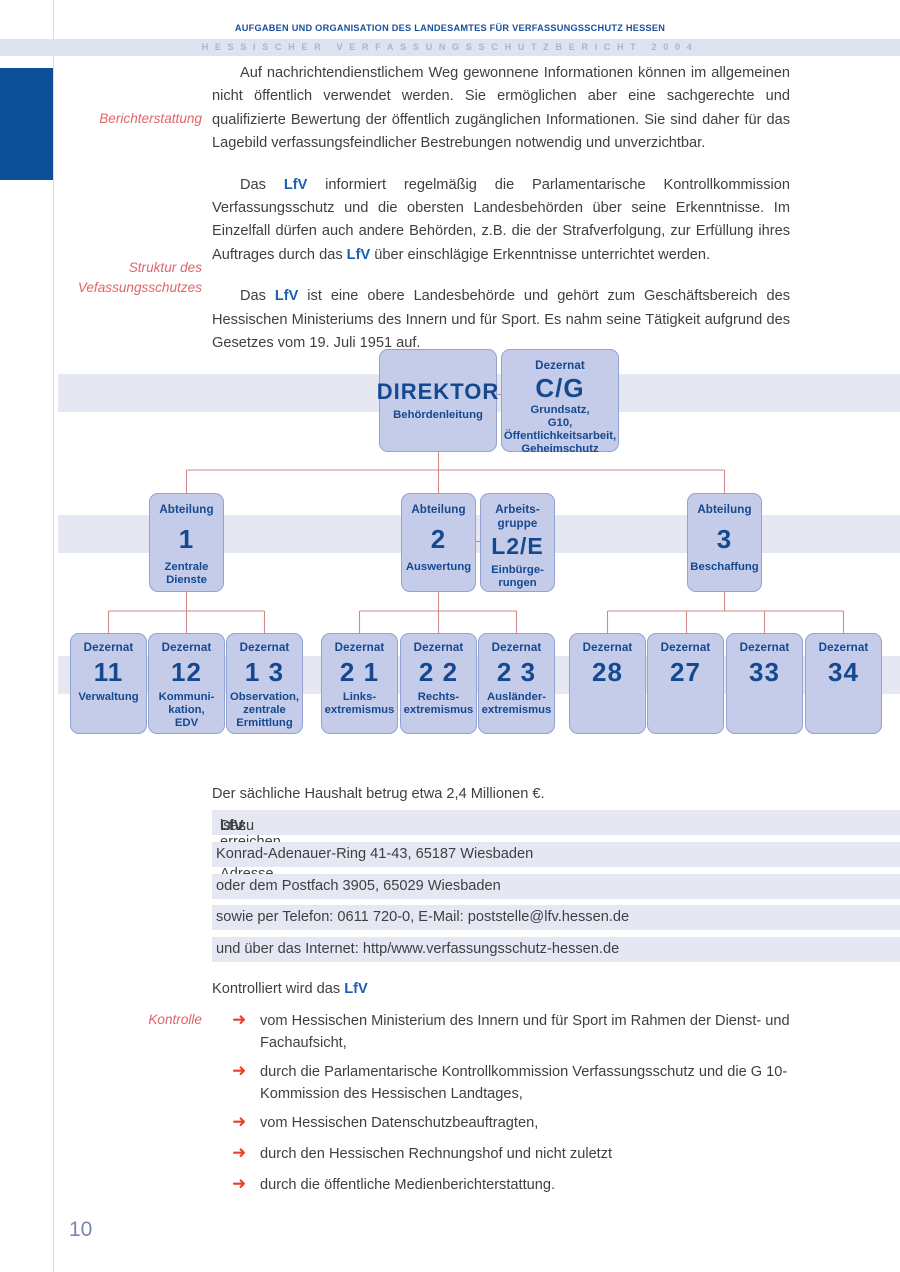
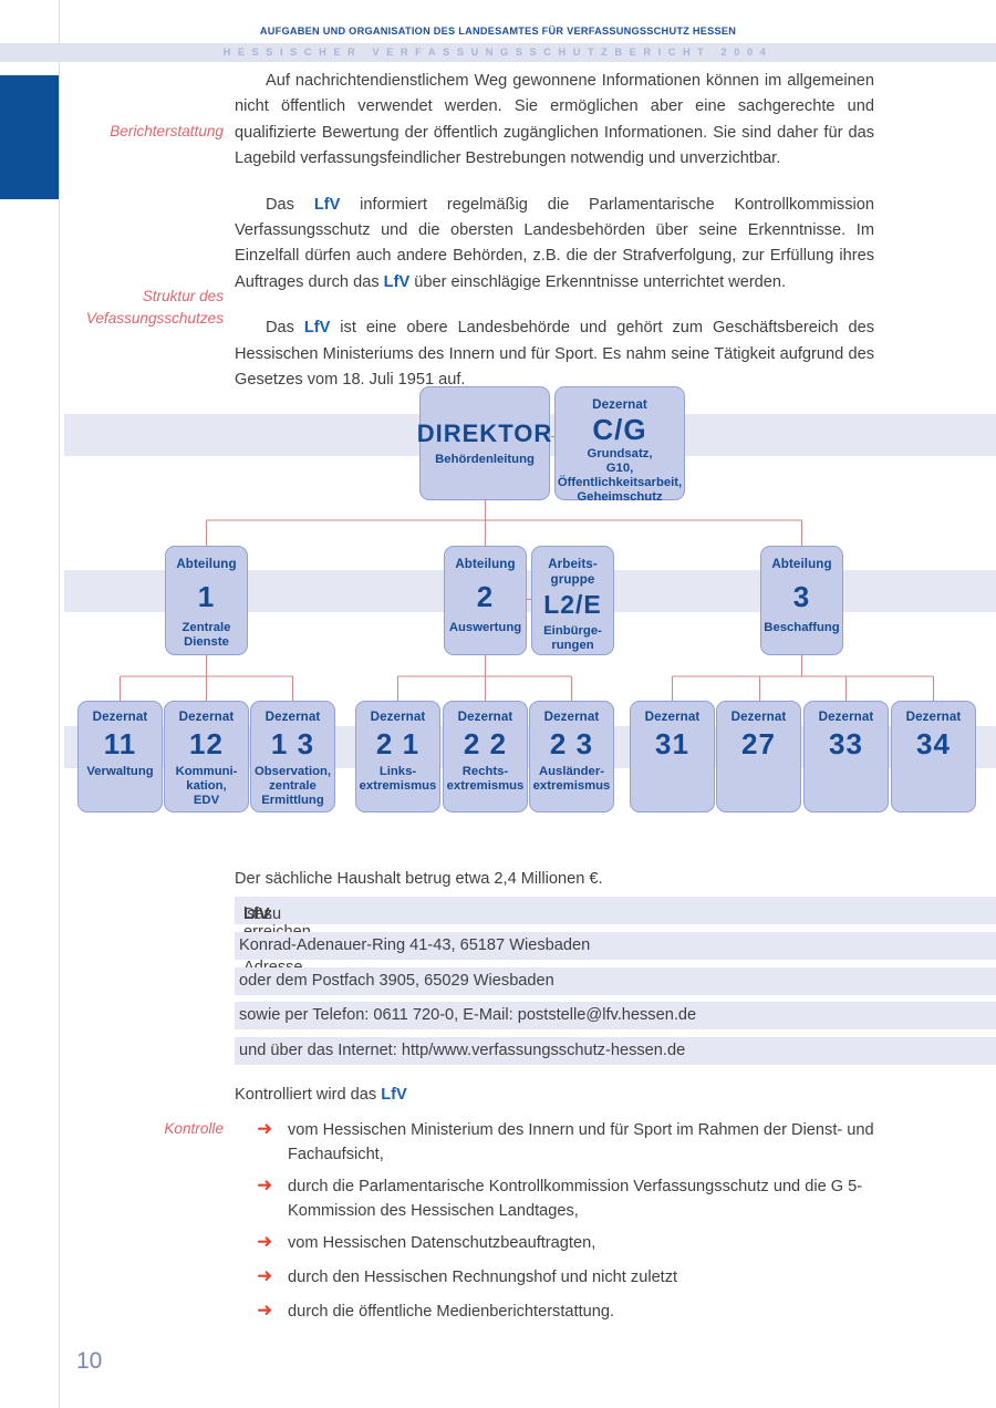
  AUFGABEN UND ORGANISATION DES LANDESAMTES FÜR VERFASSUNGSSCHUTZ HESSEN
  HESSISCHER VERFASSUNGSSCHUTZBERICHT 2004
  Berichterstattung
  Struktur des
  Vefassungsschutzes
  Kontrolle
  Auf nachrichtendienstlichem Weg gewonnene Informationen können im allgemeinen nicht öffentlich verwendet werden. Sie ermöglichen aber eine sachgerechte und qualifizierte Bewertung der öffentlich zugänglichen Informationen. Sie sind daher für das Lagebild verfassungsfeindlicher Bestrebungen notwendig und unverzichtbar.
  Das LfV informiert regelmäßig die Parlamentarische Kontrollkommission Verfassungsschutz und die obersten Landesbehörden über seine Erkenntnisse. Im Einzelfall dürfen auch andere Behörden, z.B. die der Strafverfolgung, zur Erfüllung ihres Auftrages durch das LfV über einschlägige Erkenntnisse unterrichtet werden.
- Das LfV ist eine obere Landesbehörde und gehört zum Geschäftsbereich des Hessischen Ministeriums des Innern und für Sport. Es nahm seine Tätigkeit aufgrund des Gesetzes vom 19. Juli 1951 auf.
+ Das LfV ist eine obere Landesbehörde und gehört zum Geschäftsbereich des Hessischen Ministeriums des Innern und für Sport. Es nahm seine Tätigkeit aufgrund des Gesetzes vom 18. Juli 1951 auf.
  DIREKTOR
  Behördenleitung
  Dezernat
  C/G
  Grundsatz,
  G10,
  Öffentlichkeitsarbeit,
  Geheimschutz
  Abteilung
  1
  Zentrale
  Dienste
  Abteilung
  2
  Auswertung
  Arbeits-
  gruppe
  L2/E
  Einbürge-
  rungen
  Abteilung
  3
  Beschaffung
  Dezernat
  11
  Verwaltung
  Dezernat
  12
  Kommuni-
  kation,
  EDV
  Dezernat
  1 3
  Observation,
  zentrale
  Ermittlung
  Dezernat
  2 1
  Links-
  extremismus
  Dezernat
  2 2
  Rechts-
  extremismus
  Dezernat
  2 3
  Ausländer-
  extremismus
  Dezernat
- 28
+ 31
  Dezernat
  27
  Dezernat
  33
  Dezernat
  34
  Der sächliche Haushalt betrug etwa 2,4 Millionen €.
  Das
  LfV
  Konrad-Adenauer-Ring 41-43, 65187 Wiesbaden
  oder dem Postfach 3905, 65029 Wiesbaden
  sowie per Telefon: 0611 720-0, E-Mail: poststelle@lfv.hessen.de
  und über das Internet: http/www.verfassungsschutz-hessen.de
  Kontrolliert wird das LfV
  ➜
  vom Hessischen Ministerium des Innern und für Sport im Rahmen der Dienst- und Fachaufsicht,
  ➜
- durch die Parlamentarische Kontrollkommission Verfassungsschutz und die G 10-Kommission des Hessischen Landtages,
+ durch die Parlamentarische Kontrollkommission Verfassungsschutz und die G 5-Kommission des Hessischen Landtages,
  ➜
  vom Hessischen Datenschutzbeauftragten,
  ➜
  durch den Hessischen Rechnungshof und nicht zuletzt
  ➜
  durch die öffentliche Medienberichterstattung.
  10
